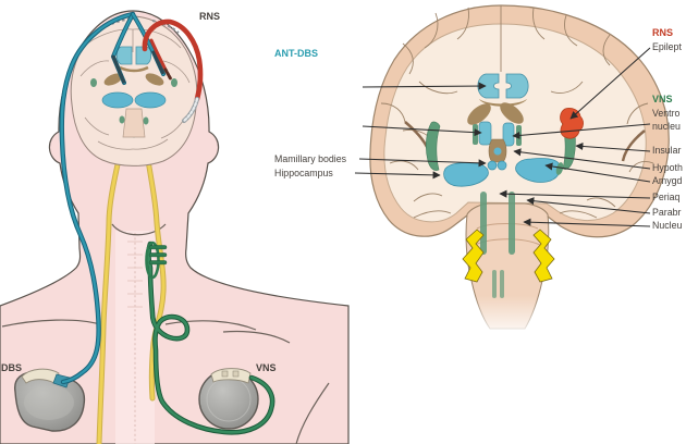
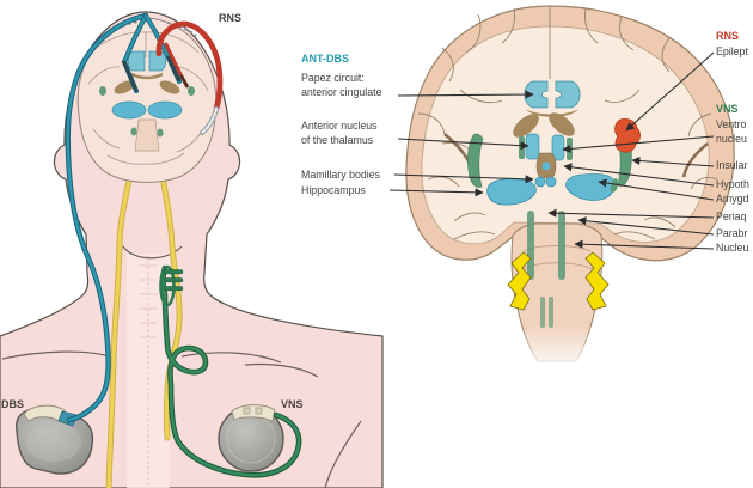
  RNS
  DBS
  VNS
  ANT-DBS
+ Papez circuit:
+ anterior cingulate
+ Anterior nucleus
+ of the thalamus
  Mamillary bodies
  Hippocampus
  RNS
  Epilept
  VNS
  Ventro
  nucleu
  Insular
  Hypoth
  Amygd
  Periaq
  Parabr
  Nucleu
